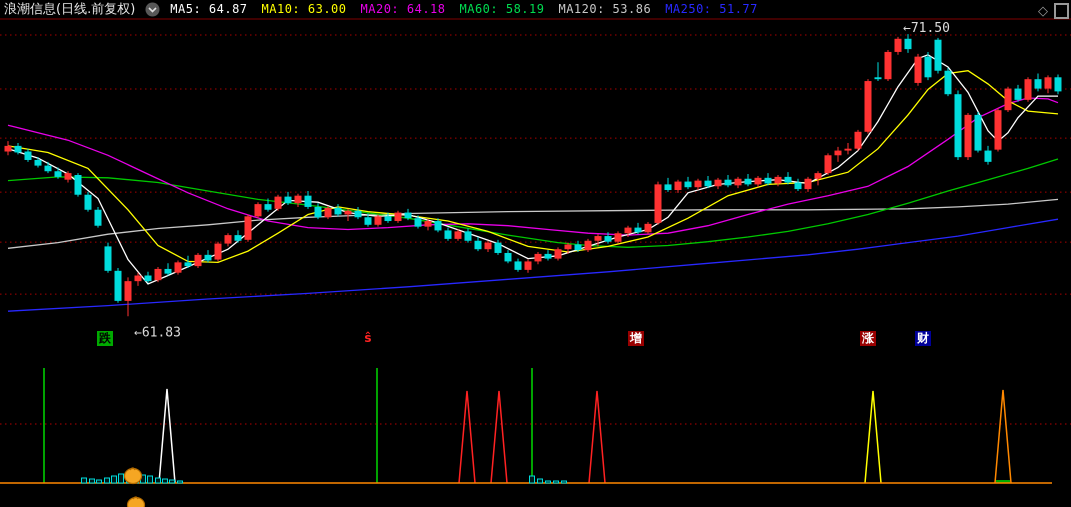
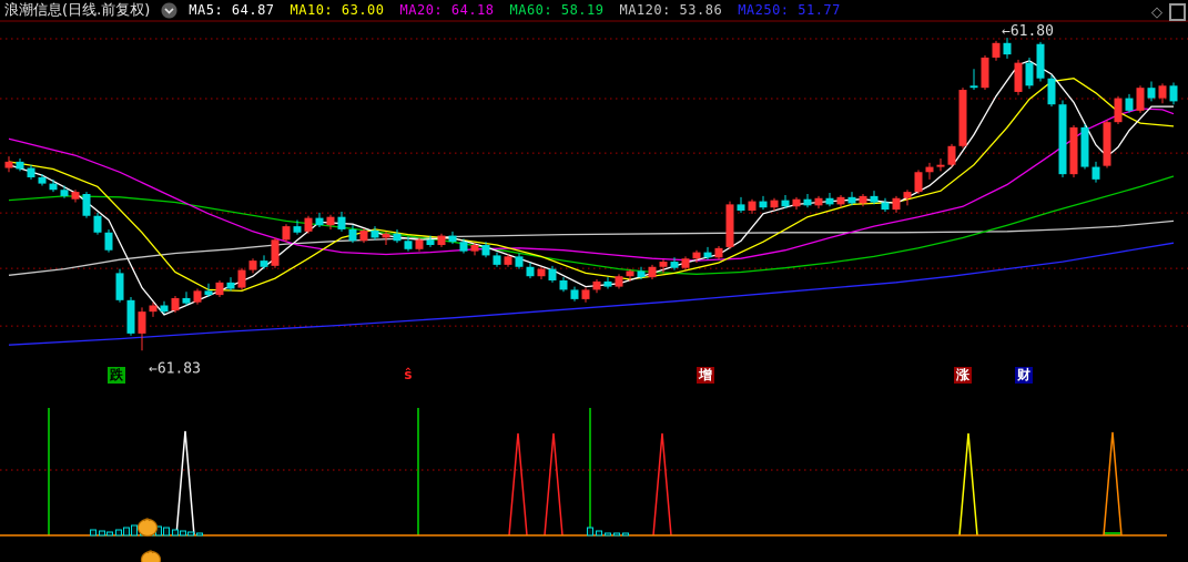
  浪潮信息(日线.前复权)
  MA5: 64.87
  MA10: 63.00
  MA20: 64.18
  MA60: 58.19
  MA120: 53.86
  MA250: 51.77
  ◇
- ←71.50
+ ←61.80
  ←61.83
  跌
  ŝ
  增
  涨
  财
